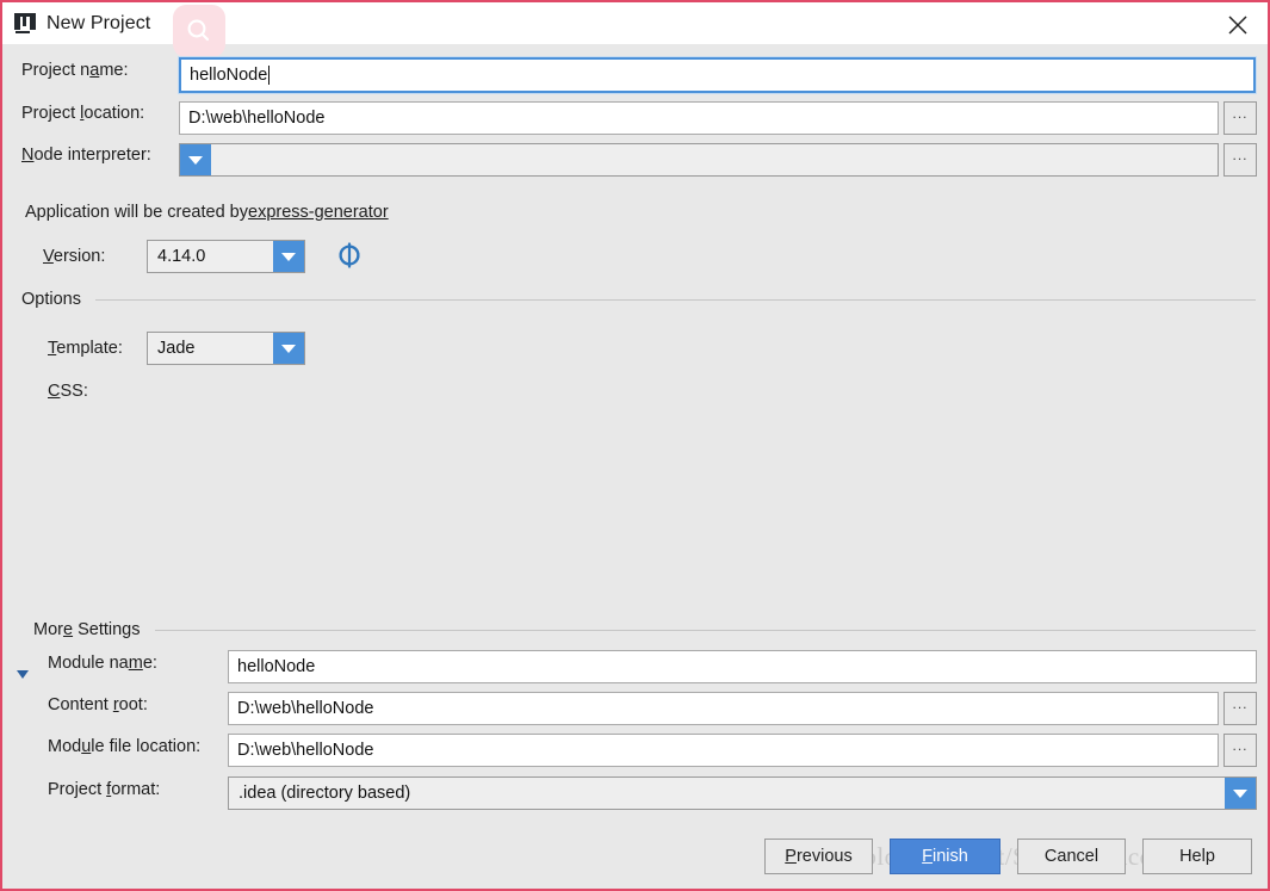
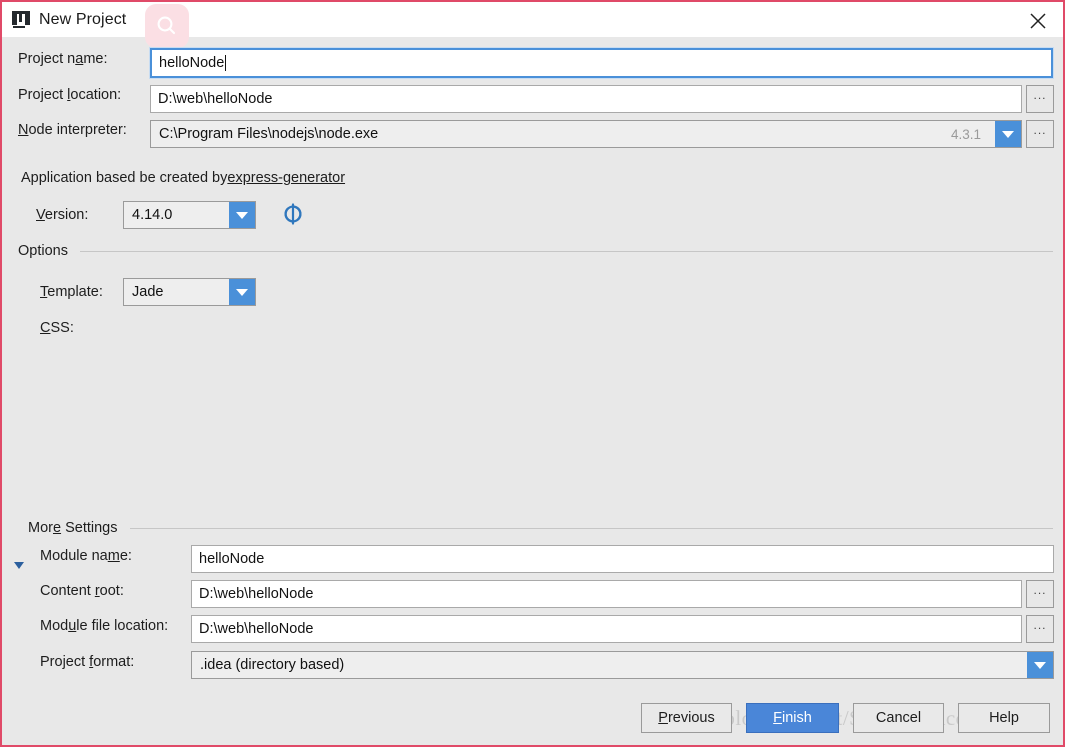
  New Project
  Project name:
  helloNode
  Project location:
  D:\web\helloNode
  ...
  Node interpreter:
+ C:\Program Files\nodejs\node.exe
+ 4.3.1
  ...
- Application will be created by
+ Application based be created by
  express-generator
  Version:
  4.14.0
  Options
  Template:
  Jade
  CSS:
  More Settings
  Module name:
  helloNode
  Content root:
  D:\web\helloNode
  ...
  Module file location:
  D:\web\helloNode
  ...
  Project format:
  .idea (directory based)
  Previous
  Finish
  Cancel
  Help
